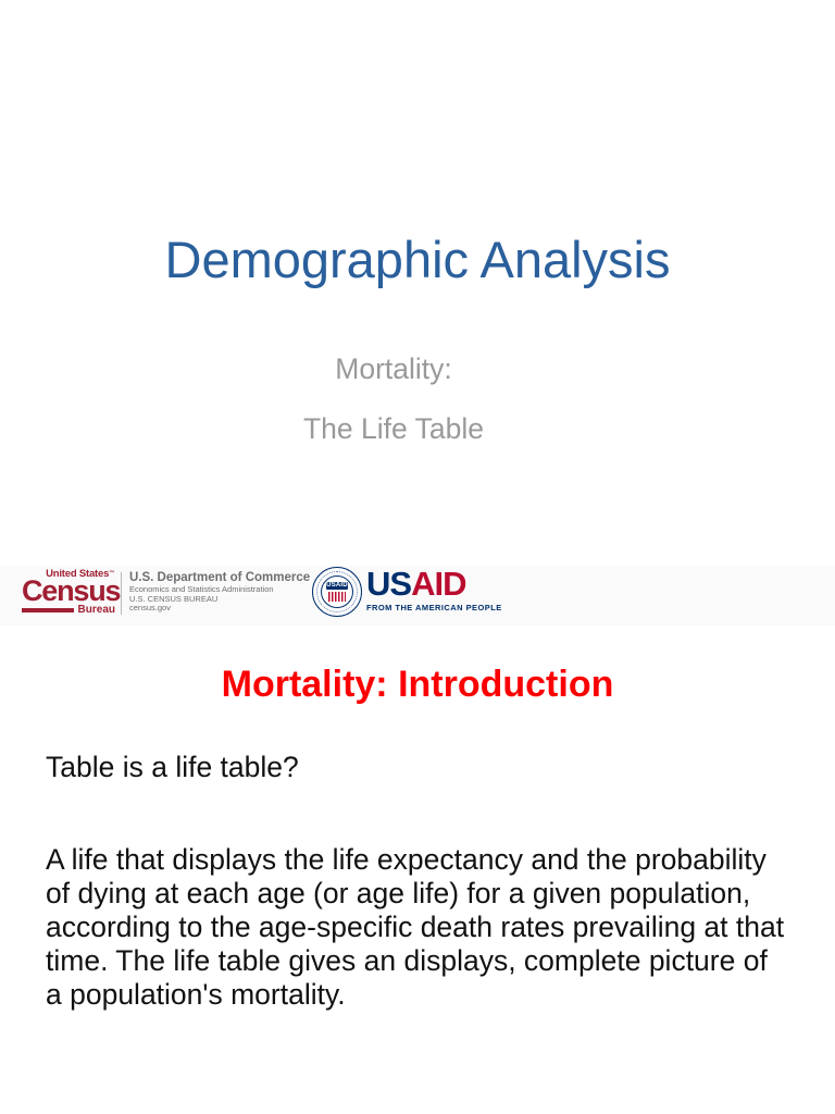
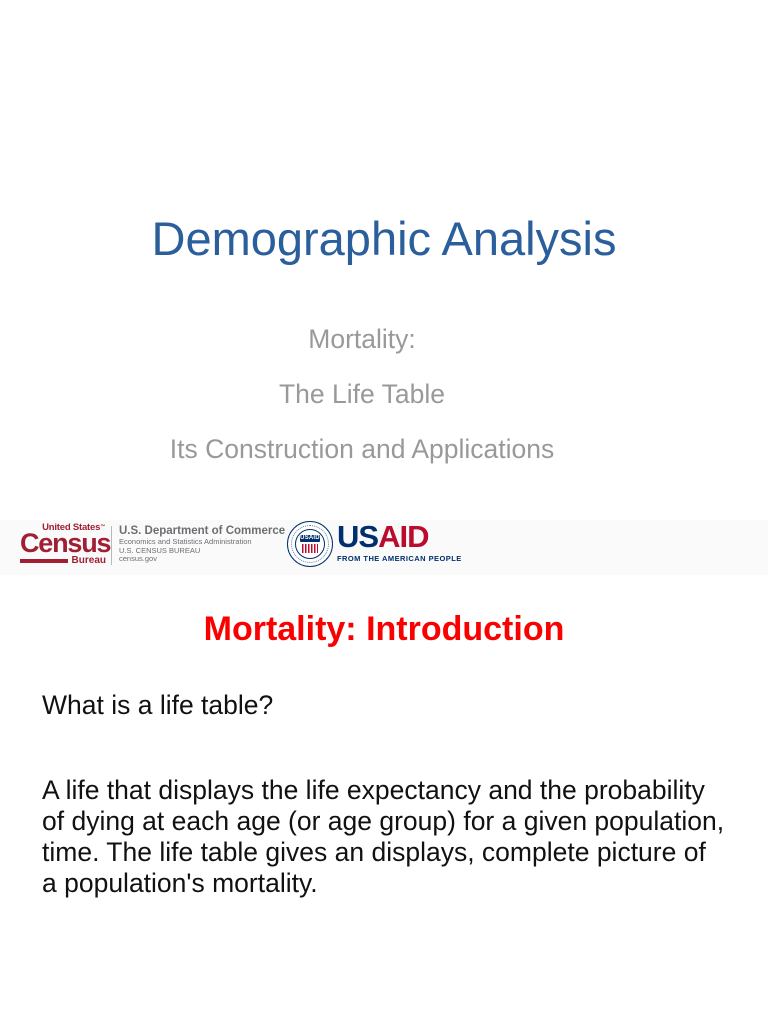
  Demographic Analysis
  Mortality:
  The Life Table
+ Its Construction and Applications
  United States
  Census
  Bureau
  U.S. Department of Commerce
  Economics and Statistics Administration
  U.S. CENSUS BUREAU
  census.gov
  USAID
  FROM THE AMERICAN PEOPLE
  Mortality: Introduction
- Table is a life table?
+ What is a life table?
  A life that displays the life expectancy and the probability
- of dying at each age (or age life) for a given population,
+ of dying at each age (or age group) for a given population,
- according to the age-specific death rates prevailing at that
  time. The life table gives an displays, complete picture of
  a population's mortality.
